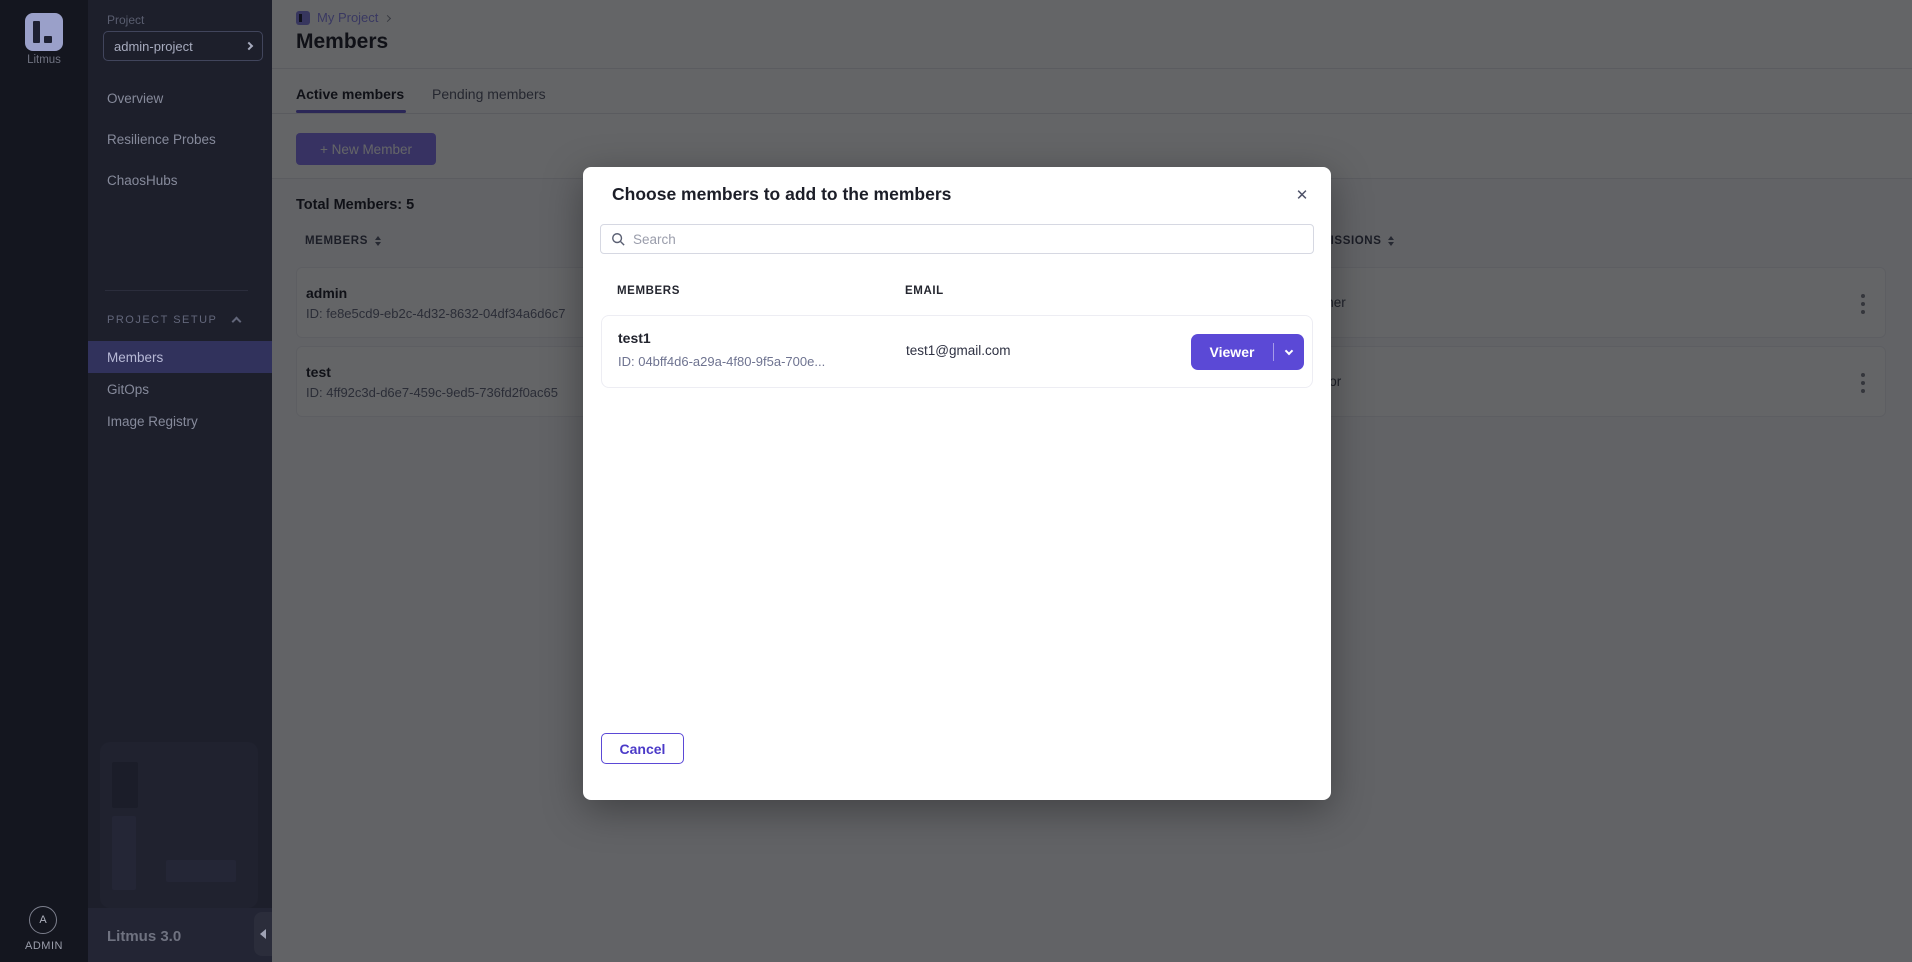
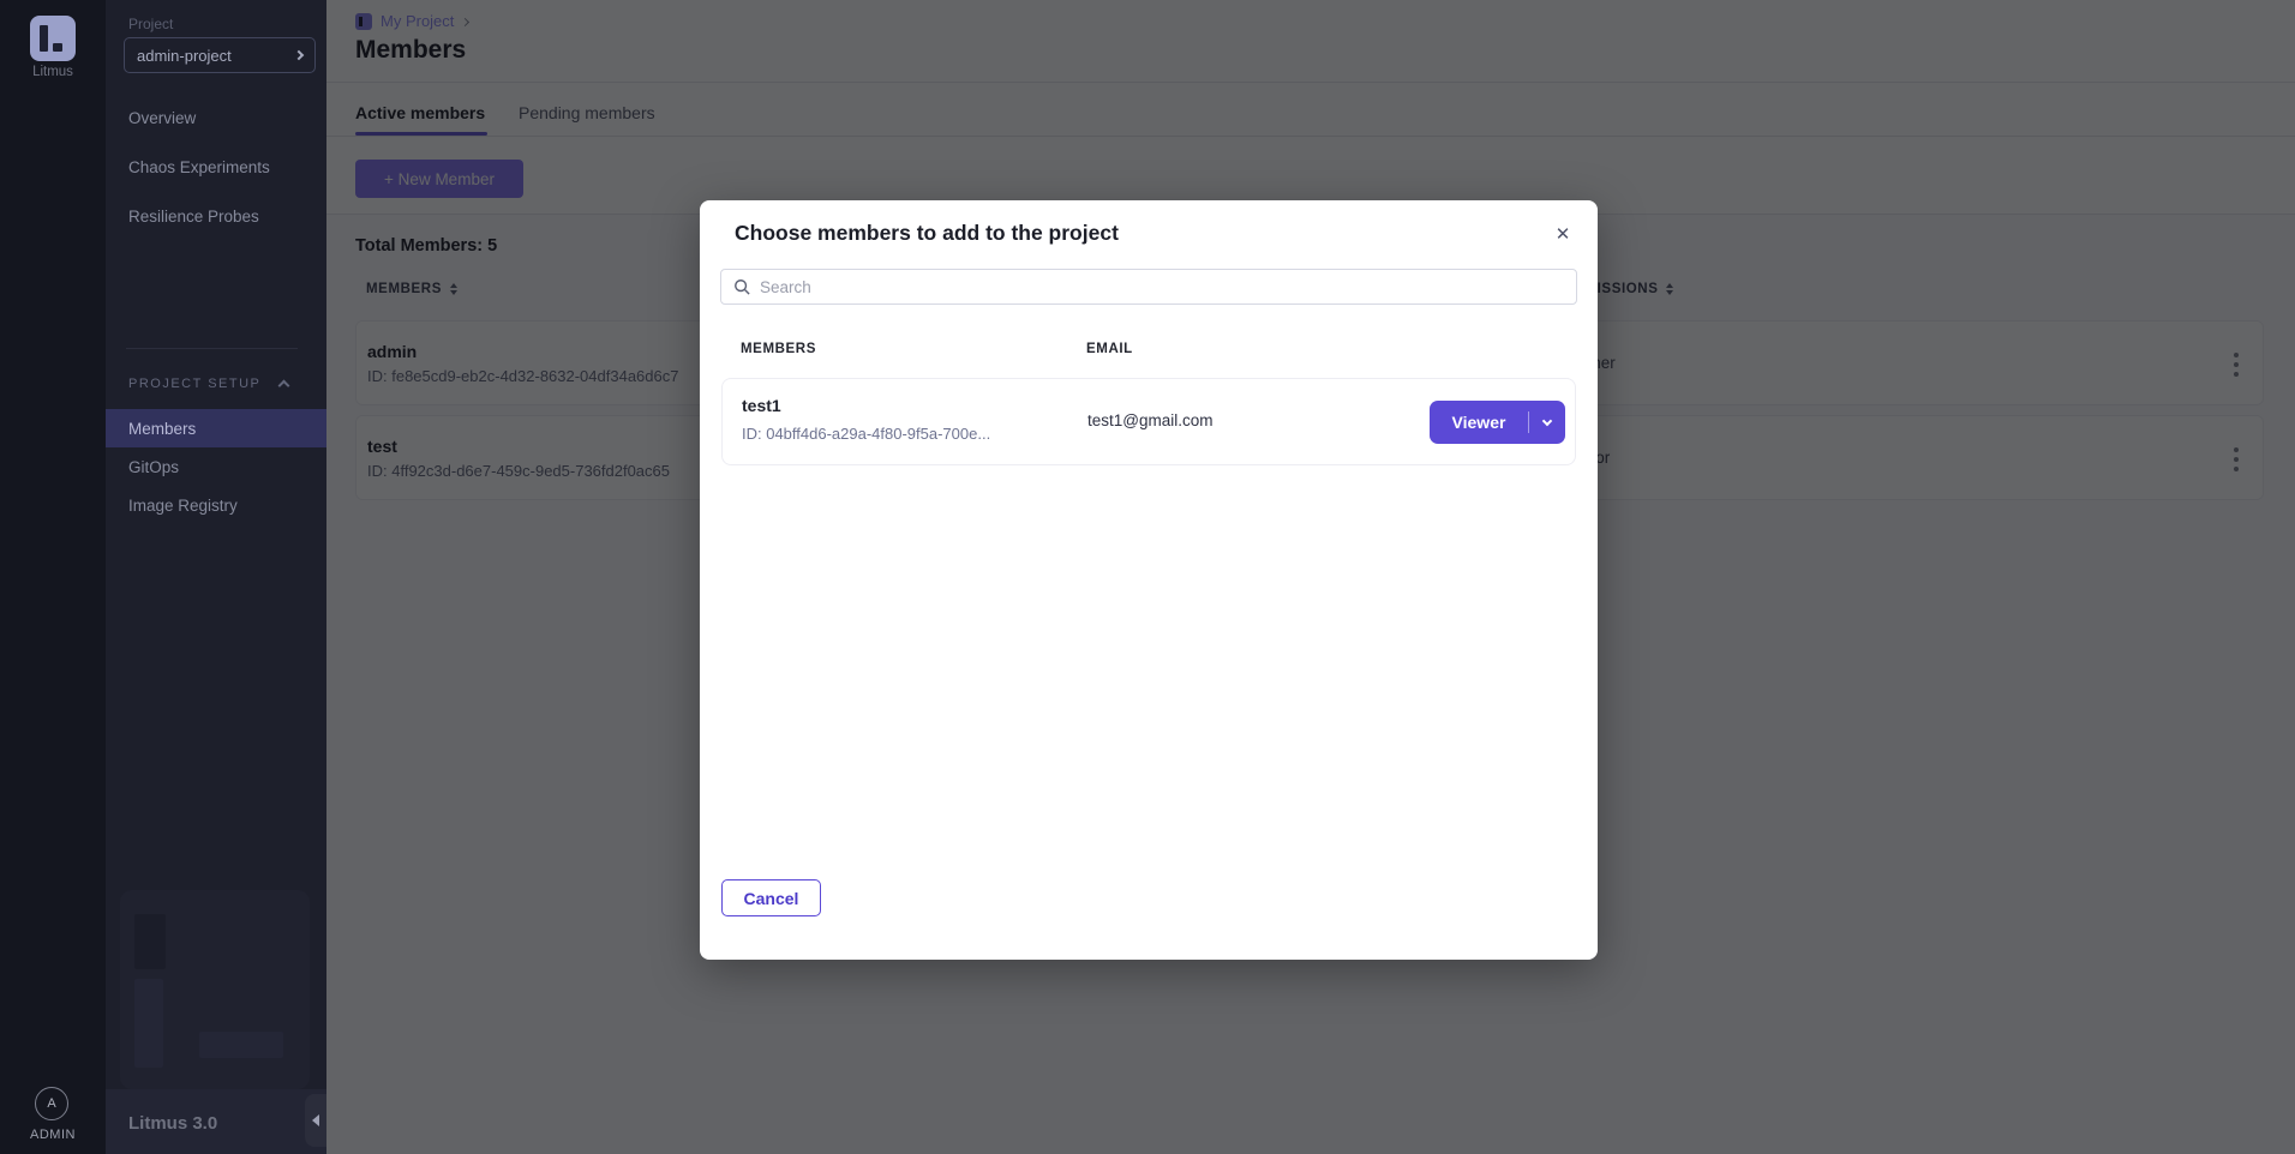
  My Project
  Members
  Active members
  Pending members
  + New Member
  Total Members: 5
  MEMBERS
  admin
  ID: fe8e5cd9-eb2c-4d32-8632-04df34a6d6c7
  test
  ID: 4ff92c3d-d6e7-459c-9ed5-736fd2f0ac65
  Litmus
  A
  ADMIN
  Project
  admin-project
  Overview
+ Chaos Experiments
  Resilience Probes
- ChaosHubs
  PROJECT SETUP
  Members
  GitOps
  Image Registry
  Litmus 3.0
- Choose members to add to the members
+ Choose members to add to the project
  ✕
  Search
  MEMBERS
  EMAIL
  test1
  ID: 04bff4d6-a29a-4f80-9f5a-700e...
  test1@gmail.com
  Viewer
  Cancel
